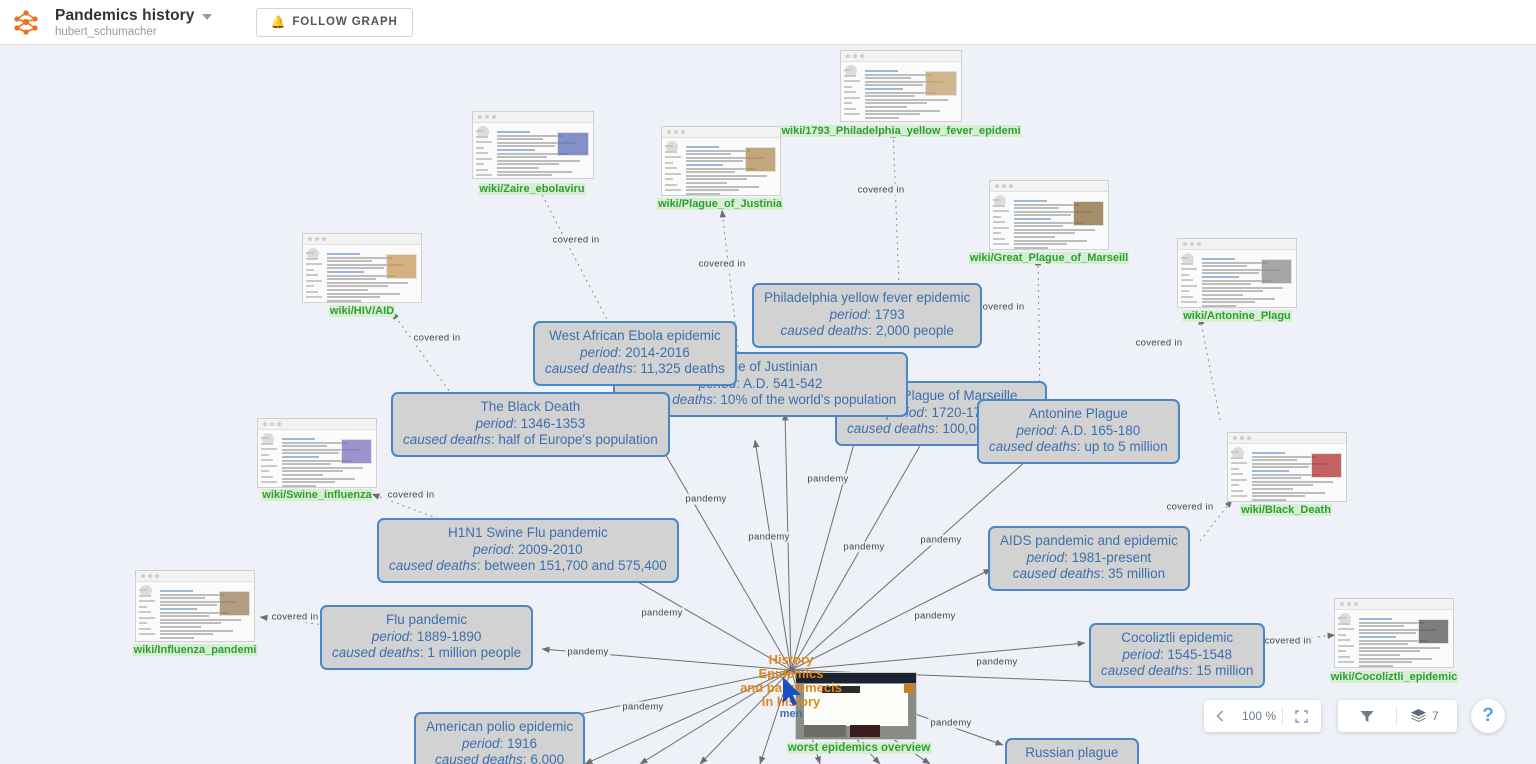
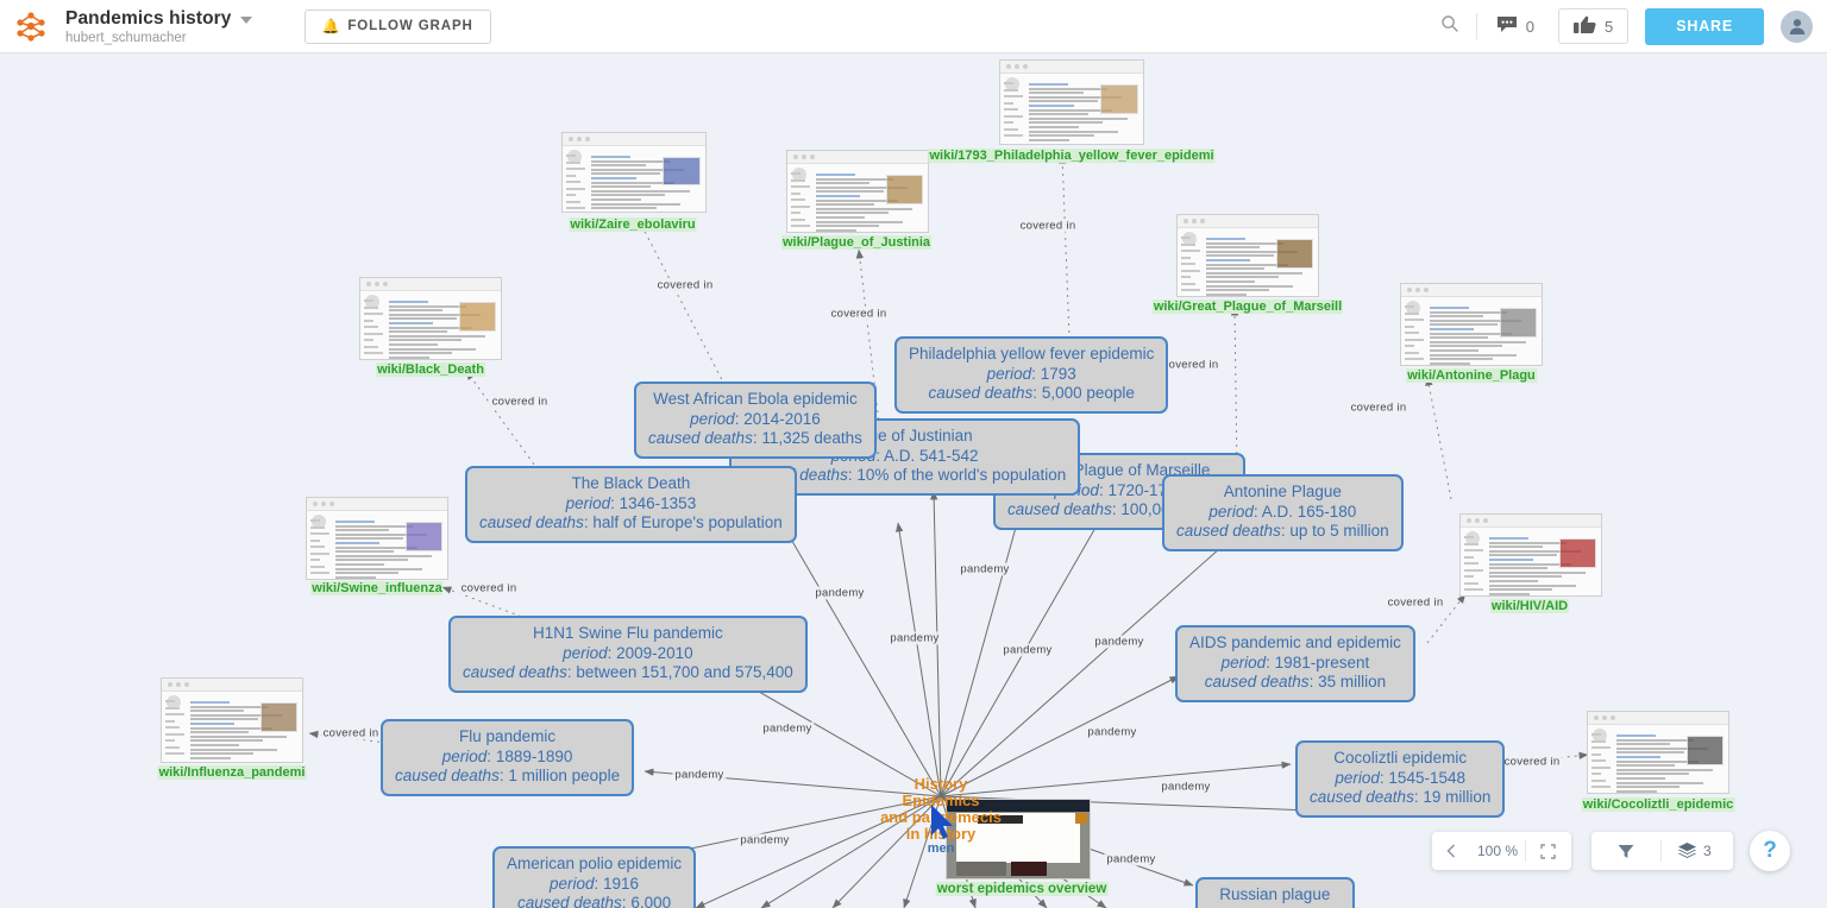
  Pandemics history
  hubert_schumacher
  🔔
  FOLLOW GRAPH
+ 0
+ 5
+ SHARE
  West African Ebola epidemic
  period: 2014-2016
  caused deaths: 11,325 deaths
  e of Justinian
  deaths: 10% of the world's population
  Philadelphia yellow fever epidemic
  period: 1793
- caused deaths: 2,000 people
+ caused deaths: 5,000 people
  The Black Death
  period: 1346-1353
  caused deaths: half of Europe's population
  lague of Marseille
  Antonine Plague
  period: A.D. 165-180
  caused deaths: up to 5 million
  H1N1 Swine Flu pandemic
  period: 2009-2010
  caused deaths: between 151,700 and 575,400
  AIDS pandemic and epidemic
  period: 1981-present
  caused deaths: 35 million
  Flu pandemic
  period: 1889-1890
  caused deaths: 1 million people
  Cocoliztli epidemic
  period: 1545-1548
- caused deaths: 15 million
+ caused deaths: 19 million
  American polio epidemic
  period: 1916
  caused deaths: 6,000
  Russian plague
  covered in
  covered in
  covered in
  overed in
  covered in
  covered in
  covered in
  covered in
  covered in
  covered in
  pandemy
  pandemy
  pandemy
  pandemy
  pandemy
  pandemy
  pandemy
  pandemy
  pandemy
  pandemy
  pandemy
  wiki/Zaire_ebolaviru
  wiki/Plague_of_Justinia
  wiki/1793_Philadelphia_yellow_fever_epidemi
  wiki/Great_Plague_of_Marseill
  wiki/Antonine_Plagu
- wiki/HIV/AID
+ wiki/Black_Death
  wiki/Swine_influenza
  wiki/Influenza_pandemi
- wiki/Black_Death
+ wiki/HIV/AID
  wiki/Cocoliztli_epidemic
  worst epidemics overview
  History
  Epidemics
  and pademecis
  in hitory
  men
  100 %
- 7
+ 3
  ?
